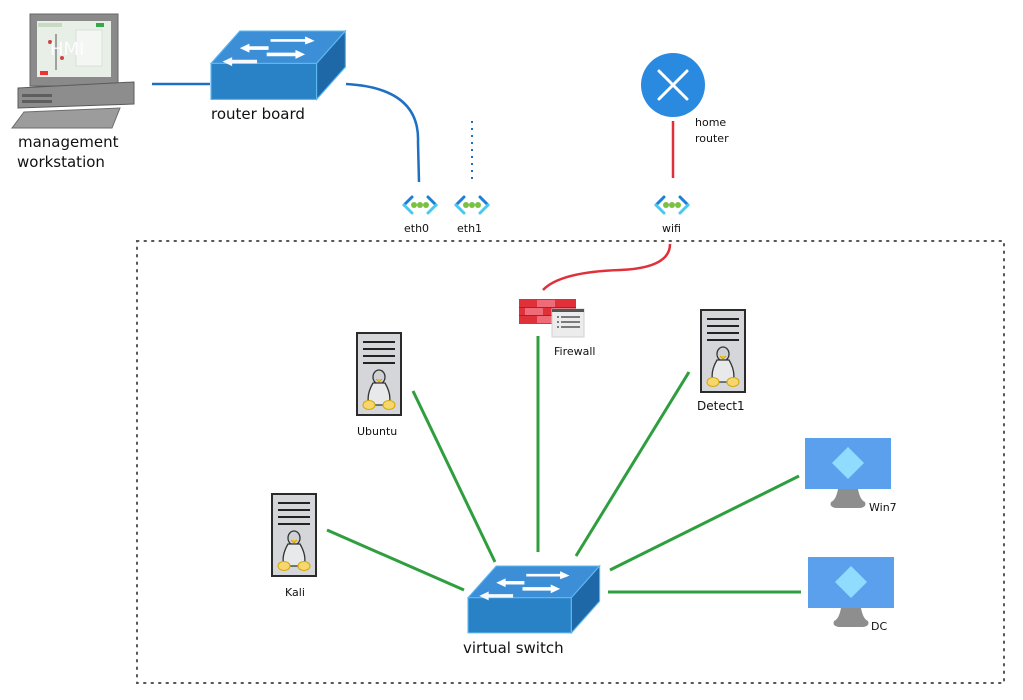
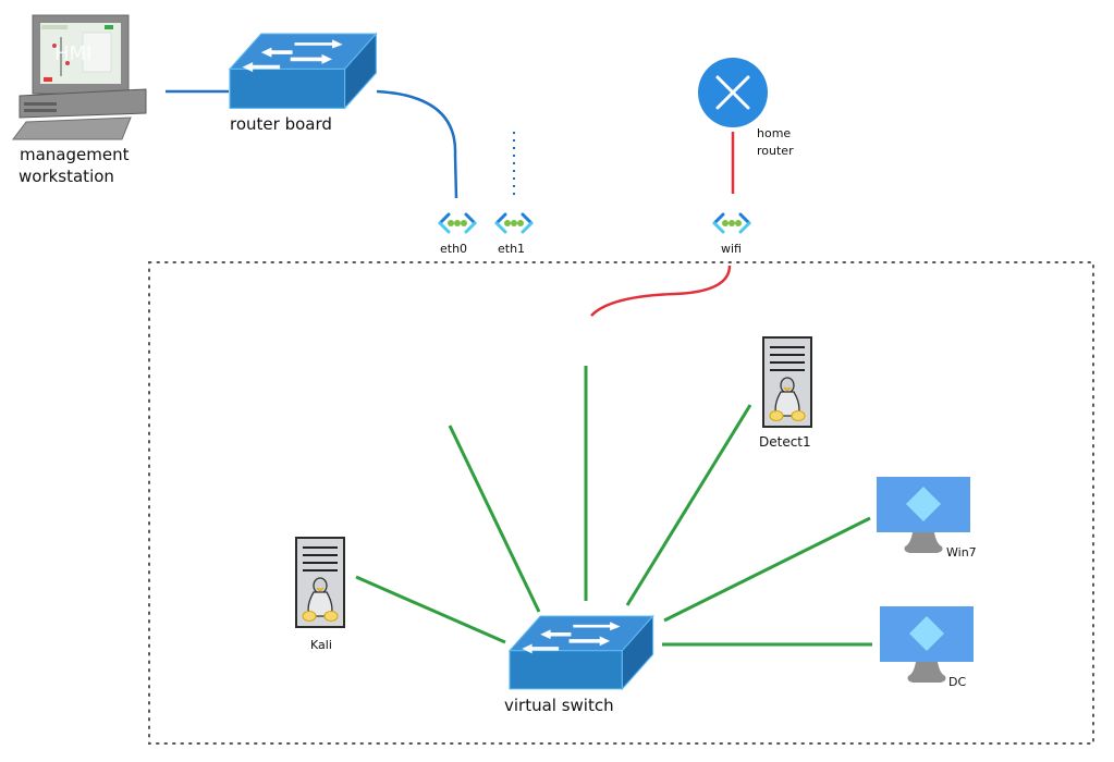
  HMI
  management
  workstation
  router board
  home
  router
  eth0
  eth1
  wifi
- Firewall
- Ubuntu
  Detect1
  Kali
  Win7
  DC
  virtual switch
